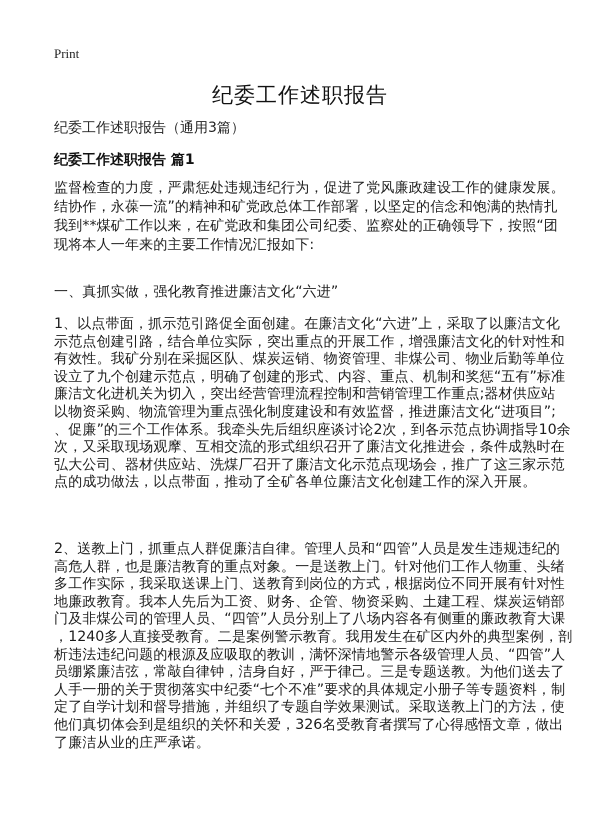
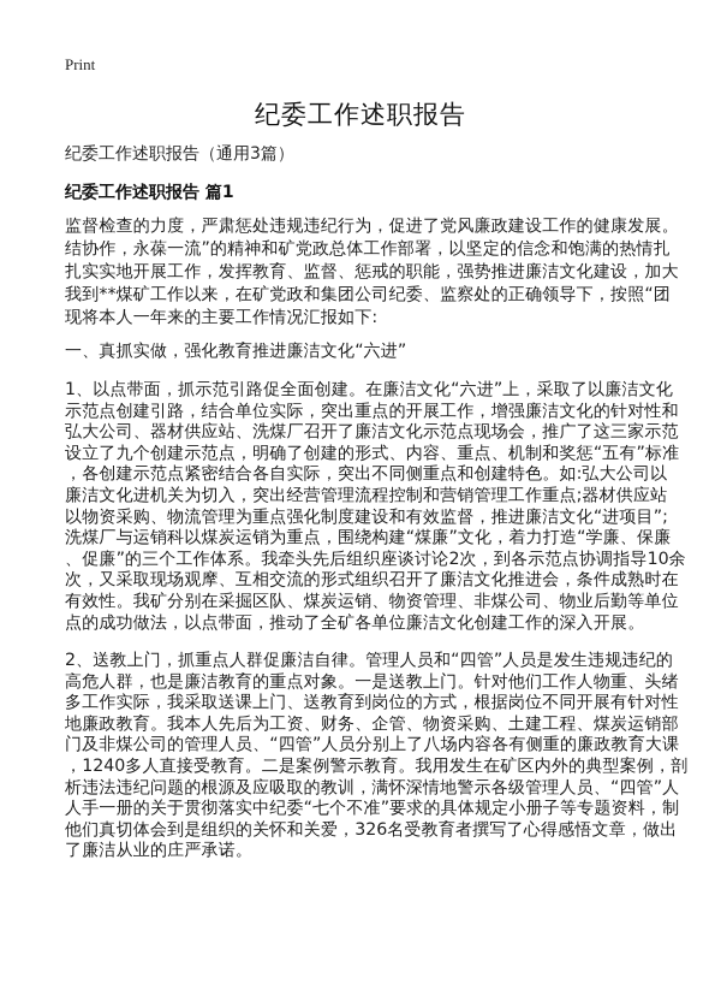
  Print
  纪委工作述职报告
  纪委工作述职报告（通用3篇）
  纪委工作述职报告 篇1
  监督检查的力度，严肃惩处违规违纪行为，促进了党风廉政建设工作的健康发展。
  结协作，永葆一流”的精神和矿党政总体工作部署，以坚定的信念和饱满的热情扎
+ 扎实实地开展工作，发挥教育、监督、惩戒的职能，强势推进廉洁文化建设，加大
  我到**煤矿工作以来，在矿党政和集团公司纪委、监察处的正确领导下，按照“团
  现将本人一年来的主要工作情况汇报如下:
  一、真抓实做，强化教育推进廉洁文化“六进”
  1、以点带面，抓示范引路促全面创建。在廉洁文化“六进”上，采取了以廉洁文化
  示范点创建引路，结合单位实际，突出重点的开展工作，增强廉洁文化的针对性和
- 有效性。我矿分别在采掘区队、煤炭运销、物资管理、非煤公司、物业后勤等单位
+ 弘大公司、器材供应站、洗煤厂召开了廉洁文化示范点现场会，推广了这三家示范
  设立了九个创建示范点，明确了创建的形式、内容、重点、机制和奖惩“五有”标准
+ ，各创建示范点紧密结合各自实际，突出不同侧重点和创建特色。如:弘大公司以
  廉洁文化进机关为切入，突出经营管理流程控制和营销管理工作重点;器材供应站
  以物资采购、物流管理为重点强化制度建设和有效监督，推进廉洁文化“进项目”;
+ 洗煤厂与运销科以煤炭运销为重点，围绕构建“煤廉”文化，着力打造“学廉、保廉
  、促廉”的三个工作体系。我牵头先后组织座谈讨论2次，到各示范点协调指导10余
  次，又采取现场观摩、互相交流的形式组织召开了廉洁文化推进会，条件成熟时在
- 弘大公司、器材供应站、洗煤厂召开了廉洁文化示范点现场会，推广了这三家示范
+ 有效性。我矿分别在采掘区队、煤炭运销、物资管理、非煤公司、物业后勤等单位
  点的成功做法，以点带面，推动了全矿各单位廉洁文化创建工作的深入开展。
  2、送教上门，抓重点人群促廉洁自律。管理人员和“四管”人员是发生违规违纪的
  高危人群，也是廉洁教育的重点对象。一是送教上门。针对他们工作人物重、头绪
  多工作实际，我采取送课上门、送教育到岗位的方式，根据岗位不同开展有针对性
  地廉政教育。我本人先后为工资、财务、企管、物资采购、土建工程、煤炭运销部
  门及非煤公司的管理人员、“四管”人员分别上了八场内容各有侧重的廉政教育大课
  ，1240多人直接受教育。二是案例警示教育。我用发生在矿区内外的典型案例，剖
  析违法违纪问题的根源及应吸取的教训，满怀深情地警示各级管理人员、“四管”人
- 员绷紧廉洁弦，常敲自律钟，洁身自好，严于律己。三是专题送教。为他们送去了
  人手一册的关于贯彻落实中纪委“七个不准”要求的具体规定小册子等专题资料，制
- 定了自学计划和督导措施，并组织了专题自学效果测试。采取送教上门的方法，使
  他们真切体会到是组织的关怀和关爱，326名受教育者撰写了心得感悟文章，做出
  了廉洁从业的庄严承诺。
